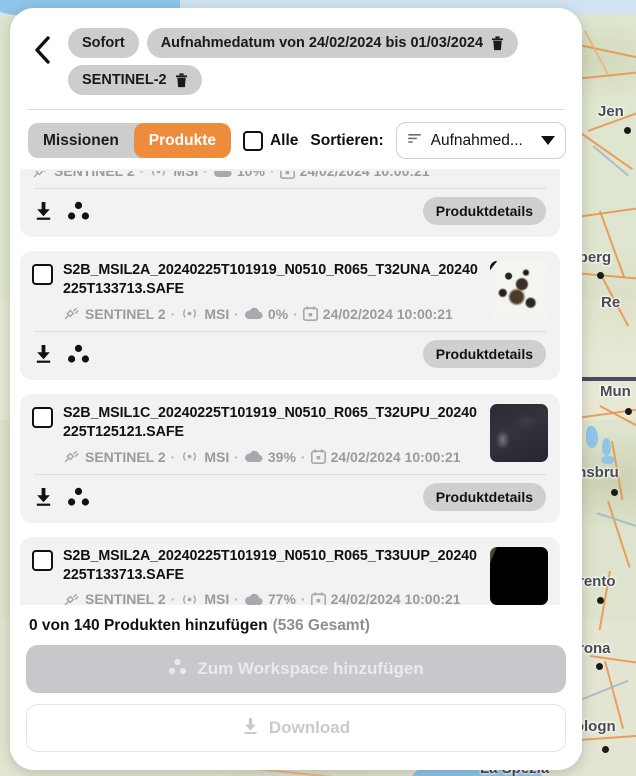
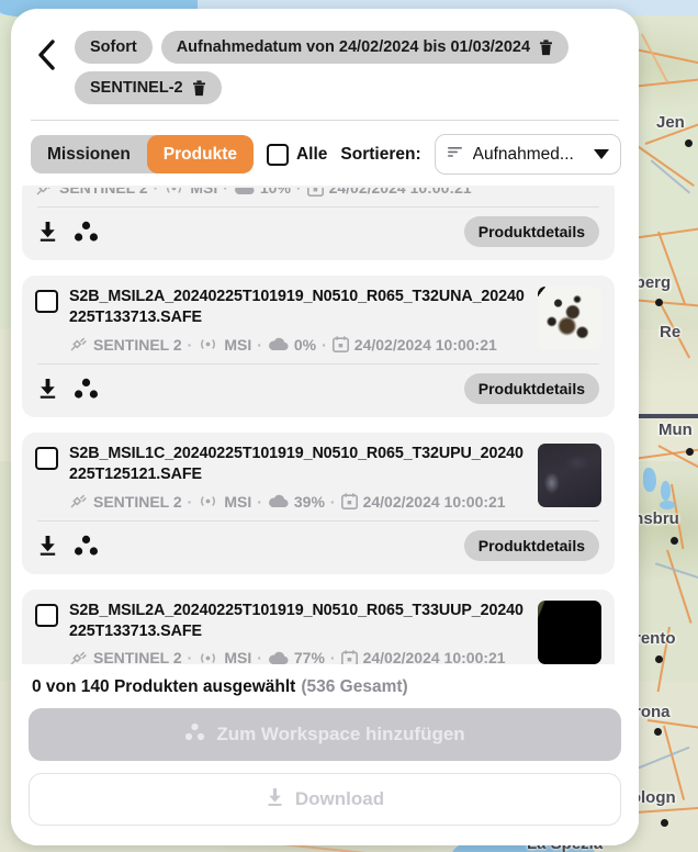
  Jen
  Re
  Mun
  ento
  ona
  Sofort
  Aufnahmedatum von 24/02/2024 bis 01/03/2024
  SENTINEL-2
  Missionen
  Produkte
  Alle
  Sortieren:
  Aufnahmed...
  SENTINEL 2
  ·
  MSI
  ·
  10%
  ·
  24/02/2024 10:00:21
  Produktdetails
  S2B_MSIL2A_20240225T101919_N0510_R065_T32UNA_20240225T133713.SAFE
  SENTINEL 2
  ·
  MSI
  ·
  0%
  ·
  24/02/2024 10:00:21
  Produktdetails
  S2B_MSIL1C_20240225T101919_N0510_R065_T32UPU_20240225T125121.SAFE
  SENTINEL 2
  ·
  MSI
  ·
  39%
  ·
  24/02/2024 10:00:21
  Produktdetails
  S2B_MSIL2A_20240225T101919_N0510_R065_T33UUP_20240225T133713.SAFE
  SENTINEL 2
  ·
  MSI
  ·
  77%
  ·
  24/02/2024 10:00:21
- 0 von 140 Produkten hinzufügen (536 Gesamt)
+ 0 von 140 Produkten ausgewählt (536 Gesamt)
  Zum Workspace hinzufügen
  Download
